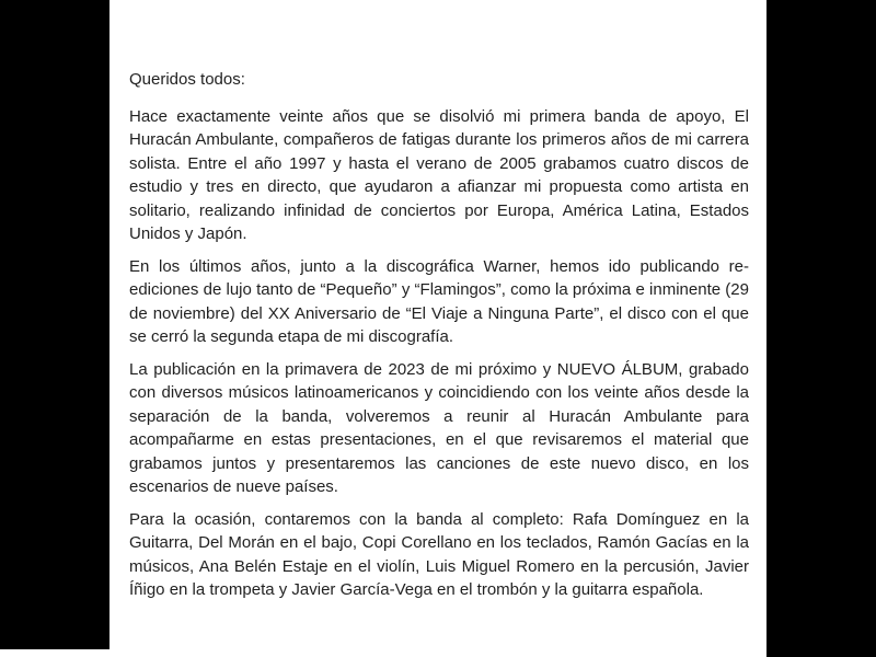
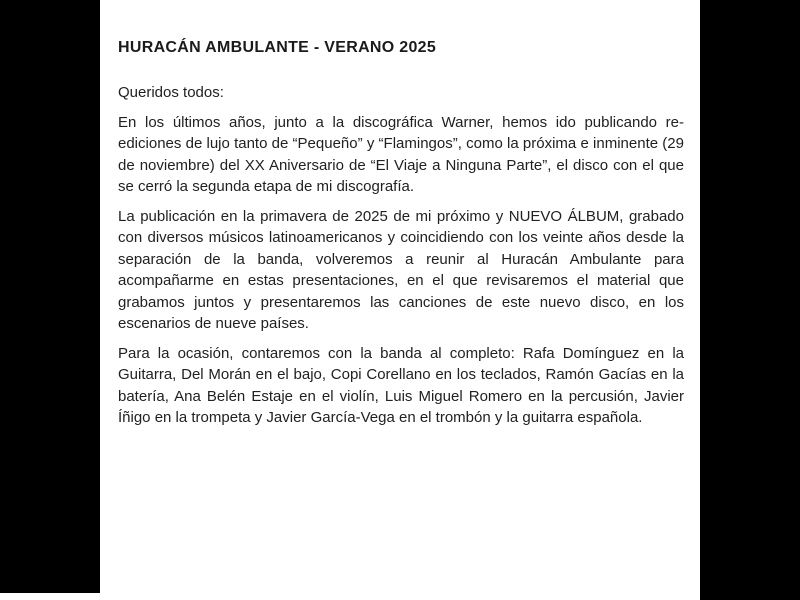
+ HURACÁN AMBULANTE - VERANO 2025
  Queridos todos:
- Hace exactamente veinte años que se disolvió mi primera banda de apoyo, El Huracán Ambulante, compañeros de fatigas durante los primeros años de mi carrera solista. Entre el año 1997 y hasta el verano de 2005 grabamos cuatro discos de estudio y tres en directo, que ayudaron a afianzar mi propuesta como artista en solitario, realizando infinidad de conciertos por Europa, América Latina, Estados Unidos y Japón.
  En los últimos años, junto a la discográfica Warner, hemos ido publicando re-ediciones de lujo tanto de “Pequeño” y “Flamingos”, como la próxima e inminente (29 de noviembre) del XX Aniversario de “El Viaje a Ninguna Parte”, el disco con el que se cerró la segunda etapa de mi discografía.
- La publicación en la primavera de 2023 de mi próximo y NUEVO ÁLBUM, grabado con diversos músicos latinoamericanos y coincidiendo con los veinte años desde la separación de la banda, volveremos a reunir al Huracán Ambulante para acompañarme en estas presentaciones, en el que revisaremos el material que grabamos juntos y presentaremos las canciones de este nuevo disco, en los escenarios de nueve países.
+ La publicación en la primavera de 2025 de mi próximo y NUEVO ÁLBUM, grabado con diversos músicos latinoamericanos y coincidiendo con los veinte años desde la separación de la banda, volveremos a reunir al Huracán Ambulante para acompañarme en estas presentaciones, en el que revisaremos el material que grabamos juntos y presentaremos las canciones de este nuevo disco, en los escenarios de nueve países.
- Para la ocasión, contaremos con la banda al completo: Rafa Domínguez en la Guitarra, Del Morán en el bajo, Copi Corellano en los teclados, Ramón Gacías en la músicos, Ana Belén Estaje en el violín, Luis Miguel Romero en la percusión, Javier Íñigo en la trompeta y Javier García-Vega en el trombón y la guitarra española.
+ Para la ocasión, contaremos con la banda al completo: Rafa Domínguez en la Guitarra, Del Morán en el bajo, Copi Corellano en los teclados, Ramón Gacías en la batería, Ana Belén Estaje en el violín, Luis Miguel Romero en la percusión, Javier Íñigo en la trompeta y Javier García-Vega en el trombón y la guitarra española.
